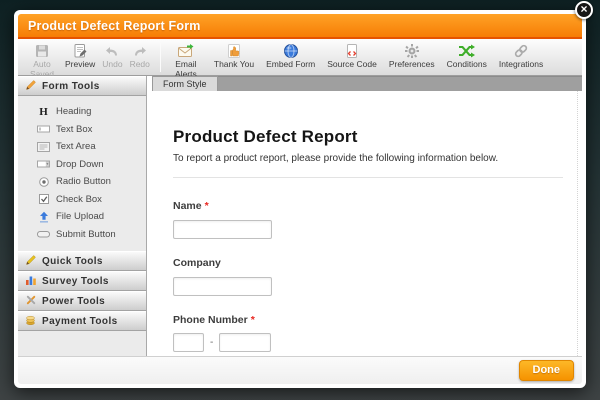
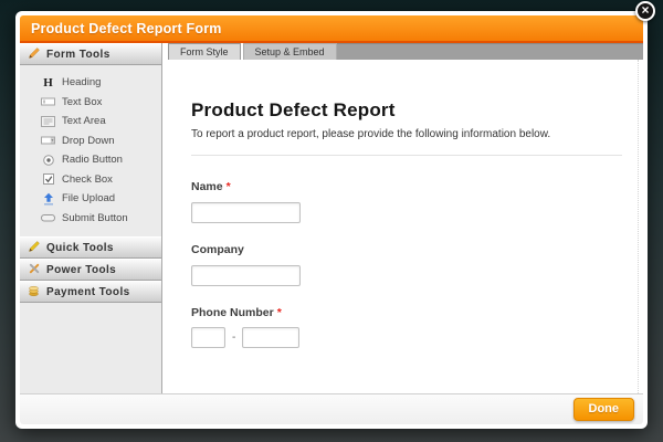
  ×
  Product Defect Report Form
- Auto Saved
- Preview
- Undo
- Redo
- Email Alerts
- Thank You
- Embed Form
- Source Code
- Preferences
- Conditions
- Integrations
  Form Tools
  H
  Heading
  Text Box
  Text Area
  Drop Down
  Radio Button
  Check Box
  File Upload
  Submit Button
  Quick Tools
- Survey Tools
  Power Tools
  Payment Tools
  Form Style
+ Setup & Embed
  Product Defect Report
  To report a product report, please provide the following information below.
  Name *
  Company
  Phone Number *
  -
  Done
